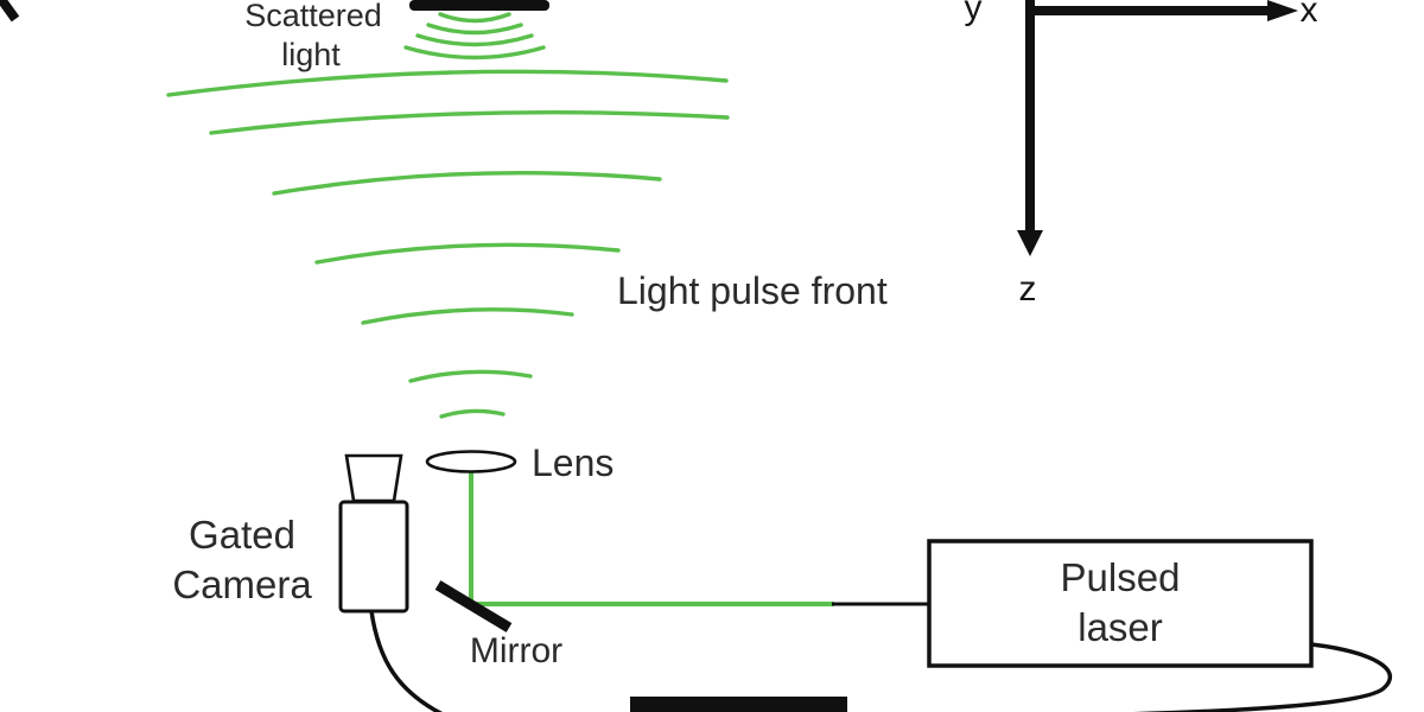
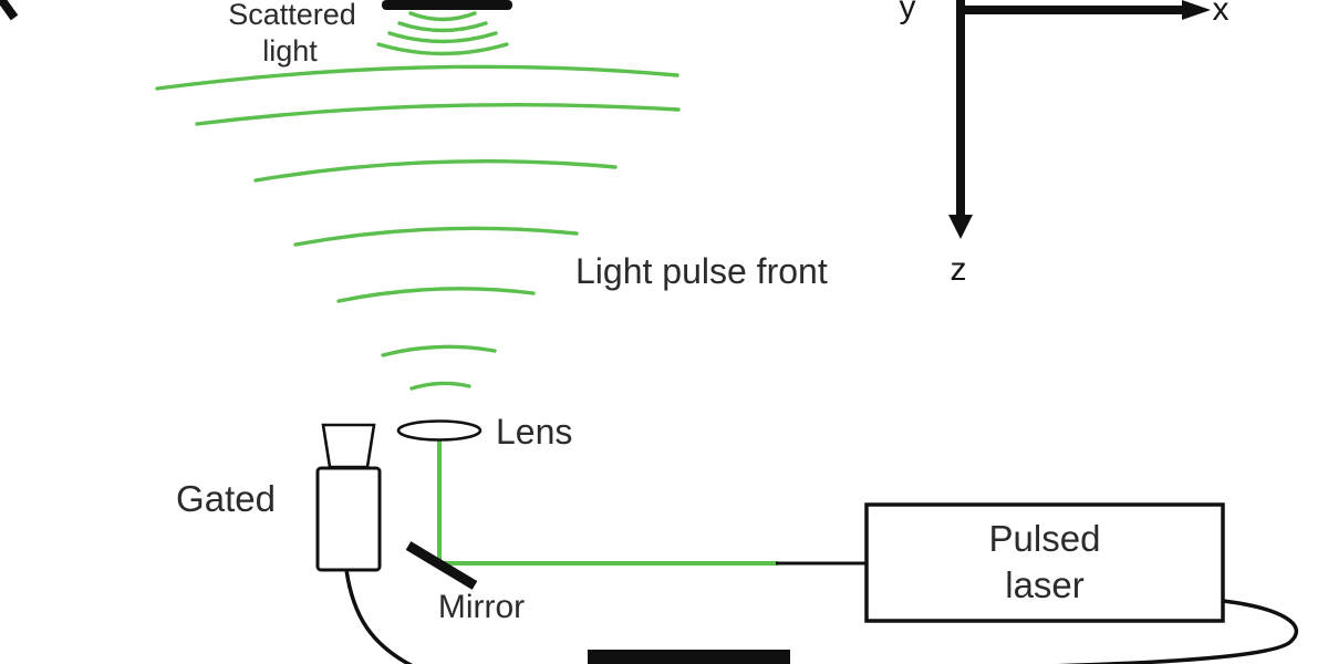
  Scattered
  light
  Light pulse front
  y
  x
  z
  Lens
  Mirror
  Gated
- Camera
  Pulsed
  laser
